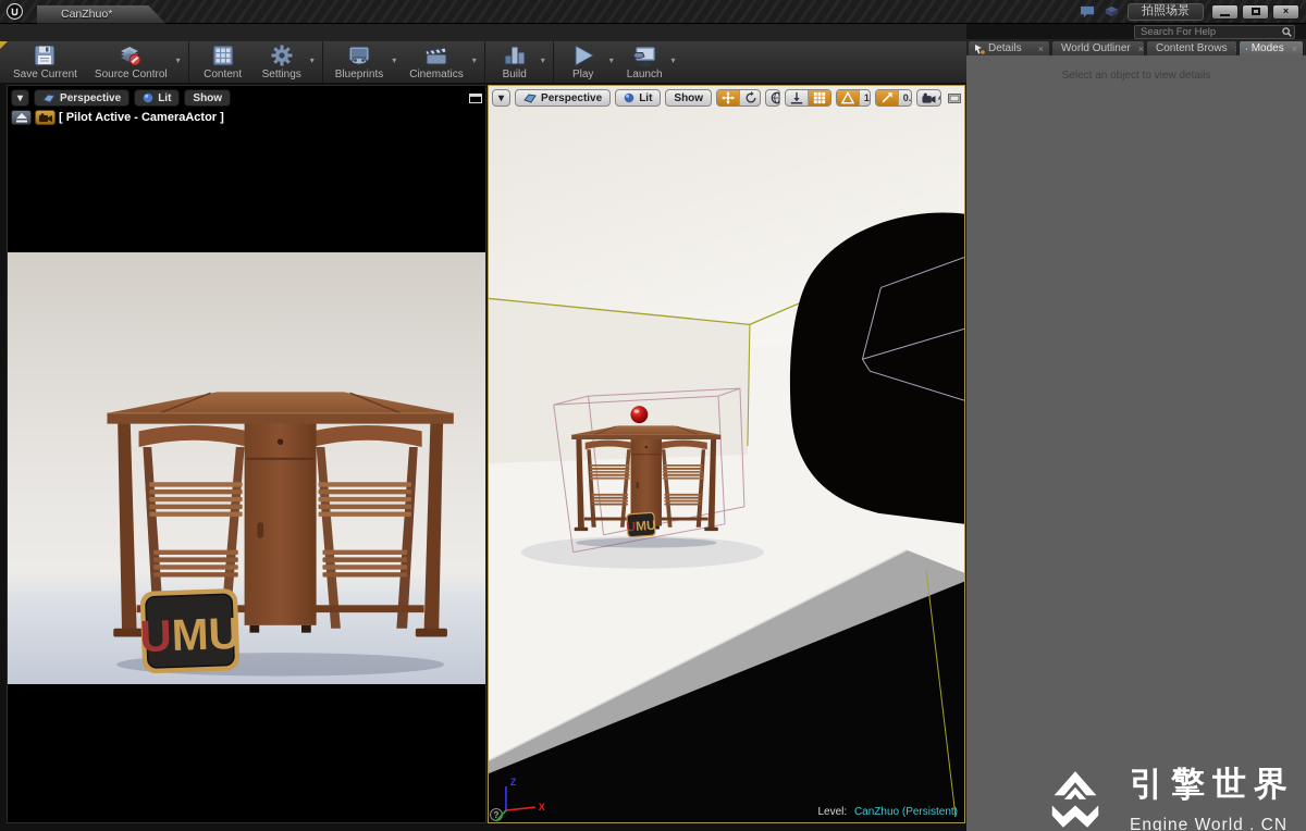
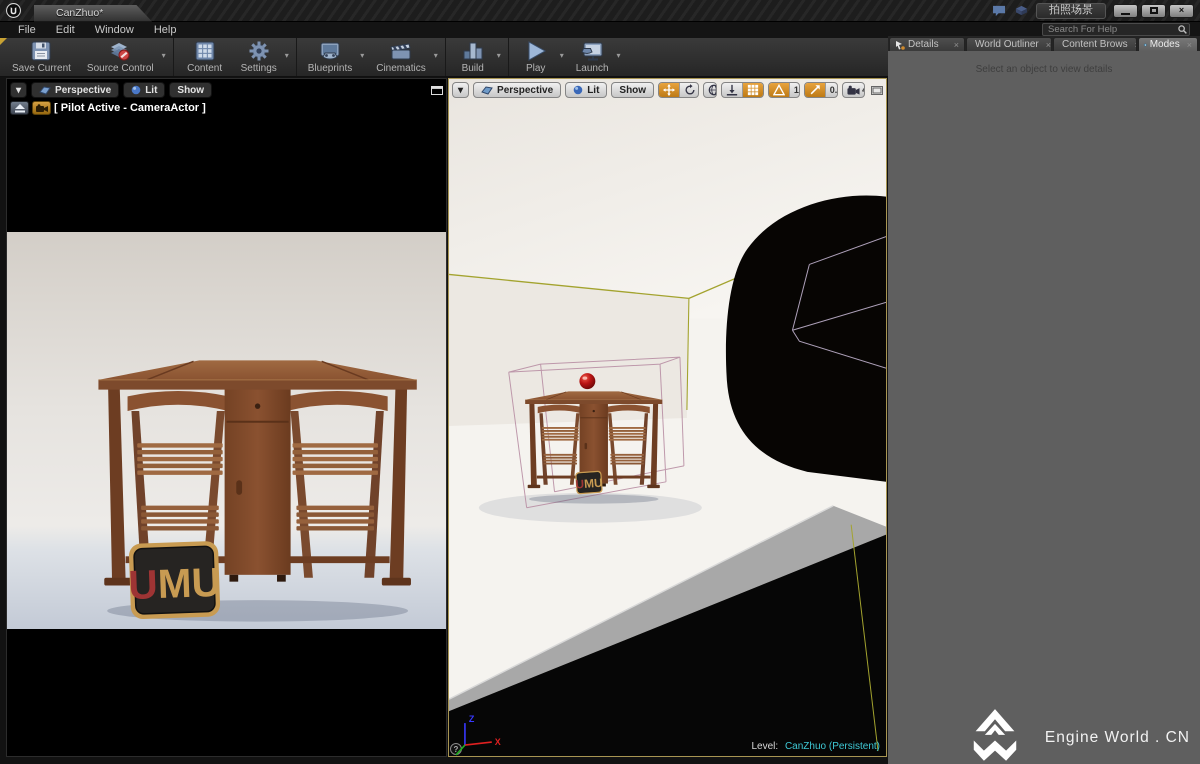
  CanZhuo*
  拍照场景
  ×
+ File
+ Edit
+ Window
+ Help
  Save Current
  Source Control
  ▾
  Content
  Settings
  ▾
  Blueprints
  ▾
  Cinematics
  ▾
  Build
  ▾
  Play
  ▾
  Launch
  ▾
  ▾
  Perspective
  Lit
  Show
  [ Pilot Active - CameraActor ]
  ?
  Z
  X
  ▾
  Perspective
  Lit
  Show
  Level: CanZhuo (Persistent)
  Search For Help
  Details
  ×
  World Outliner
  ×
  Content Brows
  Modes
  ×
  Select an object to view details
- 引擎世界
  Engine World . CN
